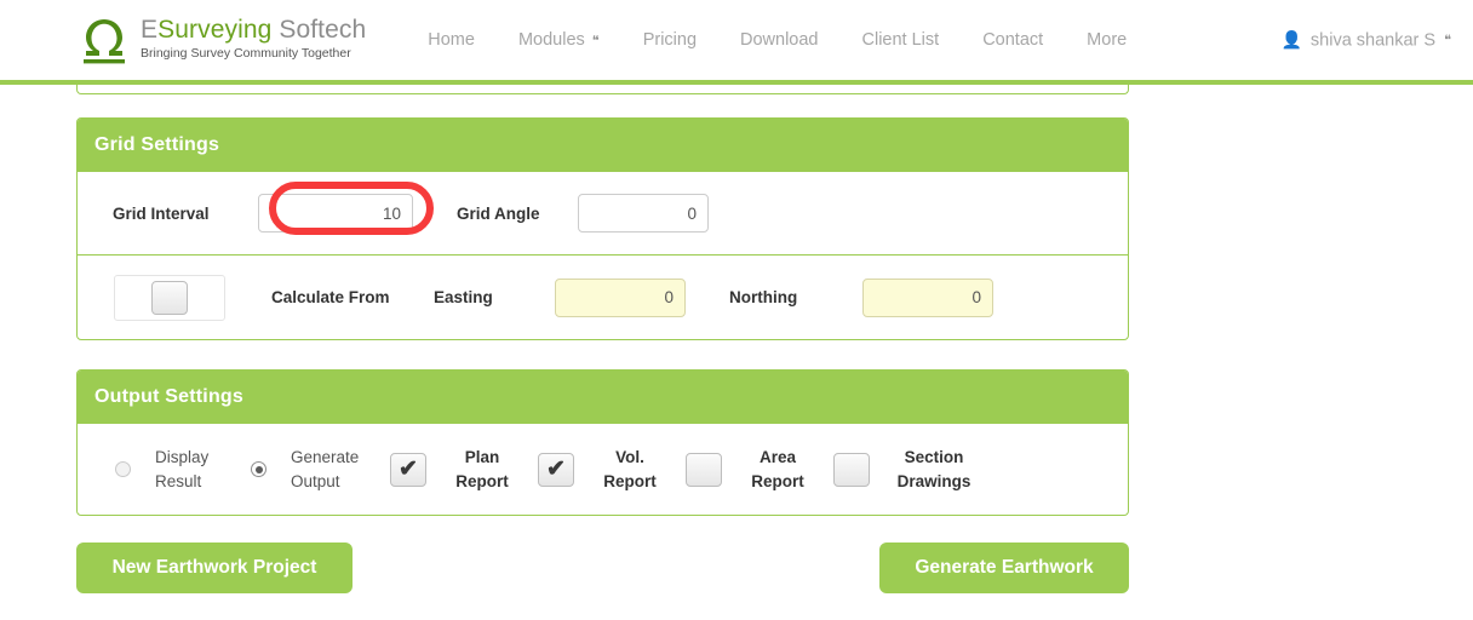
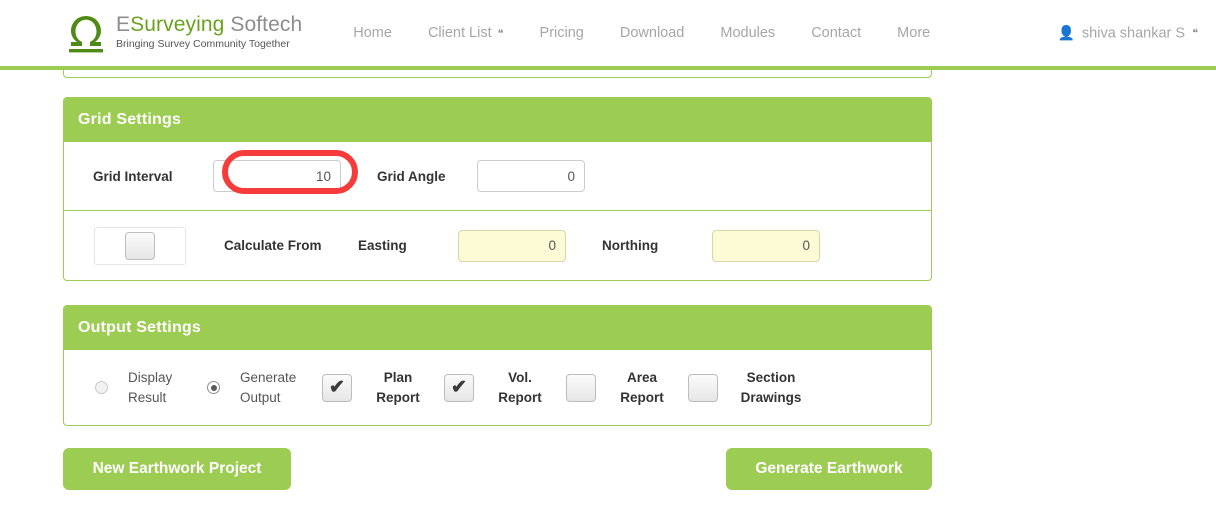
  ESurveying Softech
  Bringing Survey Community Together
  Home
- Modules
+ Client List
  ❝
  Pricing
  Download
- Client List
+ Modules
  Contact
  More
  👤
  shiva shankar S
  ❝
  Grid Settings
  Grid Interval
  10
  Grid Angle
  0
  Calculate From
  Easting
  0
  Northing
  0
  Output Settings
  Display
  Result
  Generate
  Output
  Plan
  Report
  Vol.
  Report
  Area
  Report
  Section
  Drawings
  New Earthwork Project
  Generate Earthwork
